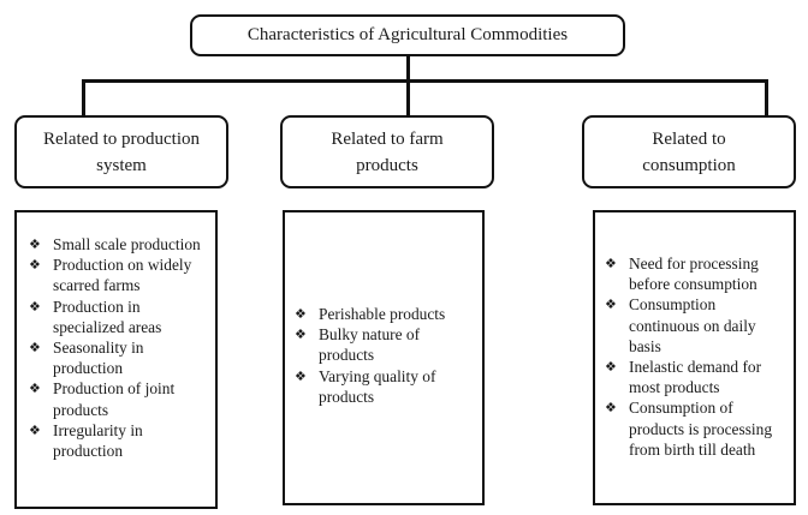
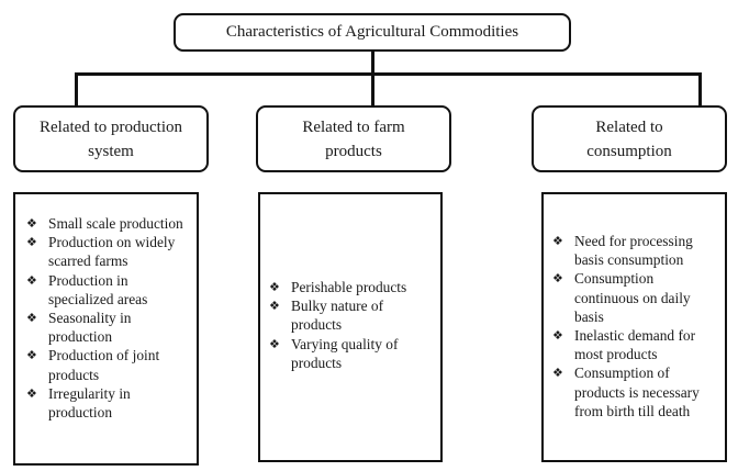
  Characteristics of Agricultural Commodities
  Related to production system
  Related to farm products
  Related to consumption
  ❖
  Small scale production
  ❖
  Production on widely scarred farms
  ❖
  Production in specialized areas
  ❖
  Seasonality in production
  ❖
  Production of joint products
  ❖
  Irregularity in production
  ❖
  Perishable products
  ❖
  Bulky nature of products
  ❖
  Varying quality of products
  ❖
- Need for processing before consumption
+ Need for processing basis consumption
  ❖
  Consumption continuous on daily basis
  ❖
  Inelastic demand for most products
  ❖
- Consumption of products is processing from birth till death
+ Consumption of products is necessary from birth till death
